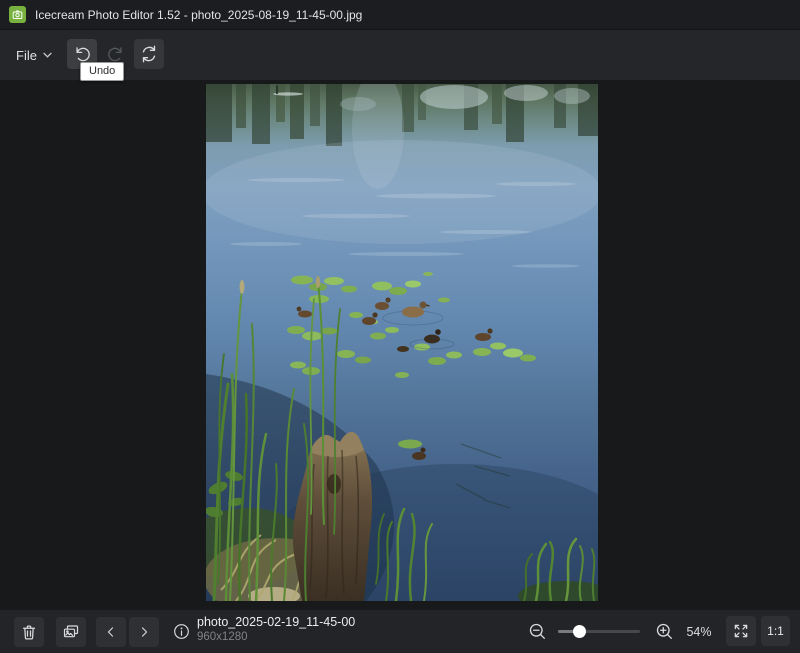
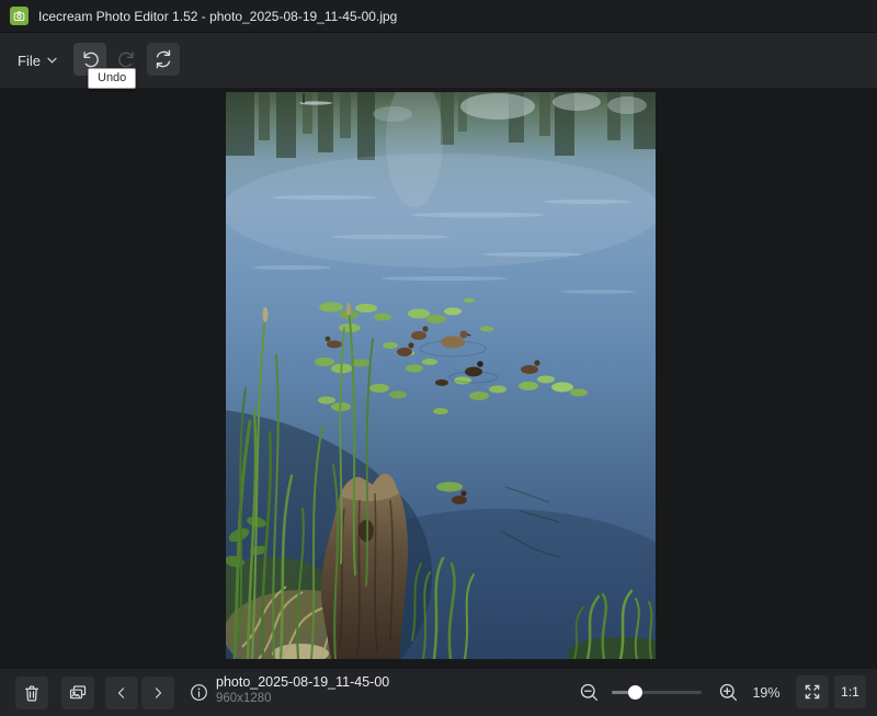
  Icecream Photo Editor 1.52 - photo_2025-08-19_11-45-00.jpg
  File
  Undo
- photo_2025-02-19_11-45-00
+ photo_2025-08-19_11-45-00
  960x1280
- 54%
+ 19%
  1:1
